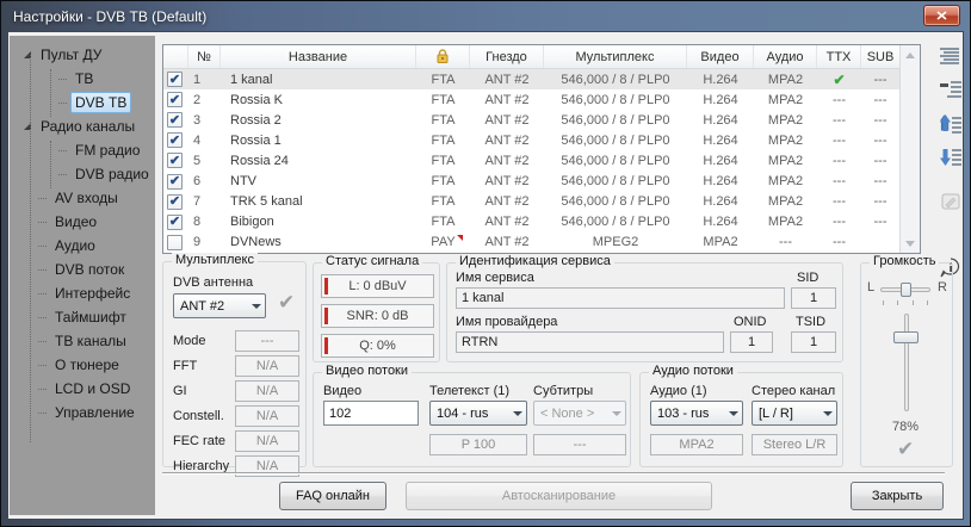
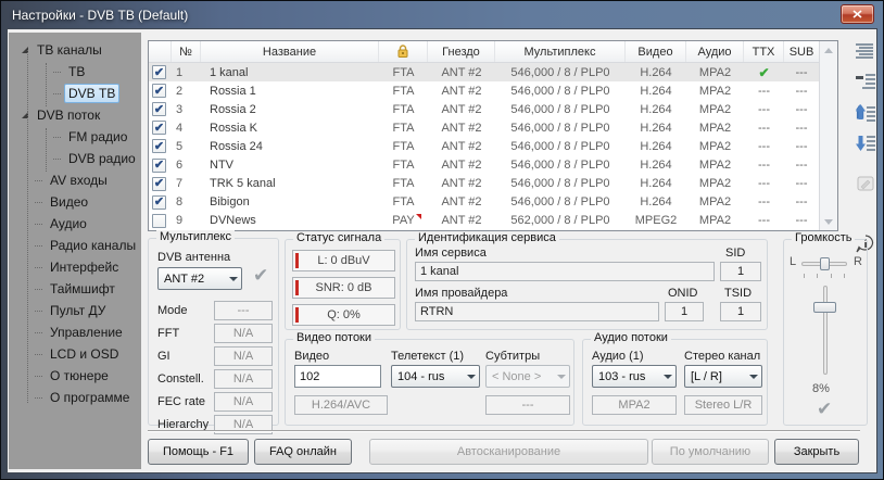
  Настройки - DVB ТВ (Default)
- Пульт ДУ
+ ТВ каналы
  ТВ
  DVB ТВ
- Радио каналы
+ DVB поток
  FM радио
  DVB радио
  AV входы
  Видео
  Аудио
- DVB поток
+ Радио каналы
  Интерфейс
  Таймшифт
- ТВ каналы
+ Пульт ДУ
- О тюнере
+ Управление
  LCD и OSD
- Управление
+ О тюнере
+ О программе
  №
  Название
  Гнездо
  Мультиплекс
  Видео
  Аудио
  TTX
  SUB
  ✔
  1
  1 kanal
  FTA
  ANT #2
  546,000 / 8 / PLP0
  H.264
  MPA2
  ✔
  ---
  ✔
  2
- Rossia K
+ Rossia 1
  FTA
  ANT #2
  546,000 / 8 / PLP0
  H.264
  MPA2
  ---
  ---
  ✔
  3
  Rossia 2
  FTA
  ANT #2
  546,000 / 8 / PLP0
  H.264
  MPA2
  ---
  ---
  ✔
  4
- Rossia 1
+ Rossia K
  FTA
  ANT #2
  546,000 / 8 / PLP0
  H.264
  MPA2
  ---
  ---
  ✔
  5
  Rossia 24
  FTA
  ANT #2
  546,000 / 8 / PLP0
  H.264
  MPA2
  ---
  ---
  ✔
  6
  NTV
  FTA
  ANT #2
  546,000 / 8 / PLP0
  H.264
  MPA2
  ---
  ---
  ✔
  7
  TRK 5 kanal
  FTA
  ANT #2
  546,000 / 8 / PLP0
  H.264
  MPA2
  ---
  ---
  ✔
  8
  Bibigon
  FTA
  ANT #2
  546,000 / 8 / PLP0
  H.264
  MPA2
  ---
  ---
  9
  DVNews
  PAY
  ANT #2
+ 562,000 / 8 / PLP0
  MPEG2
  MPA2
  ---
  ---
  Мультиплекс
  DVB антенна
  ANT #2
  ✔
  Mode
  ---
  FFT
  N/A
  GI
  N/A
  Constell.
  N/A
  FEC rate
  N/A
  Hierarchy
  N/A
  Статус сигнала
  L: 0 dBuV
  SNR: 0 dB
  Q: 0%
  Идентификация сервиса
  Имя сервиса
  SID
  1 kanal
  1
  Имя провайдера
  ONID
  TSID
  RTRN
  1
  1
  Видео потоки
  Видео
  102
+ H.264/AVC
  Телетекст (1)
  104 - rus
- P 100
  Субтитры
  < None >
  ---
  Аудио потоки
  Аудио (1)
  103 - rus
  MPA2
  Стерео канал
  [L / R]
  Stereo L/R
  Громкость
  L
  R
- 78%
+ 8%
  ✔
+ Помощь - F1
  FAQ онлайн
  Автосканирование
+ По умолчанию
  Закрыть
